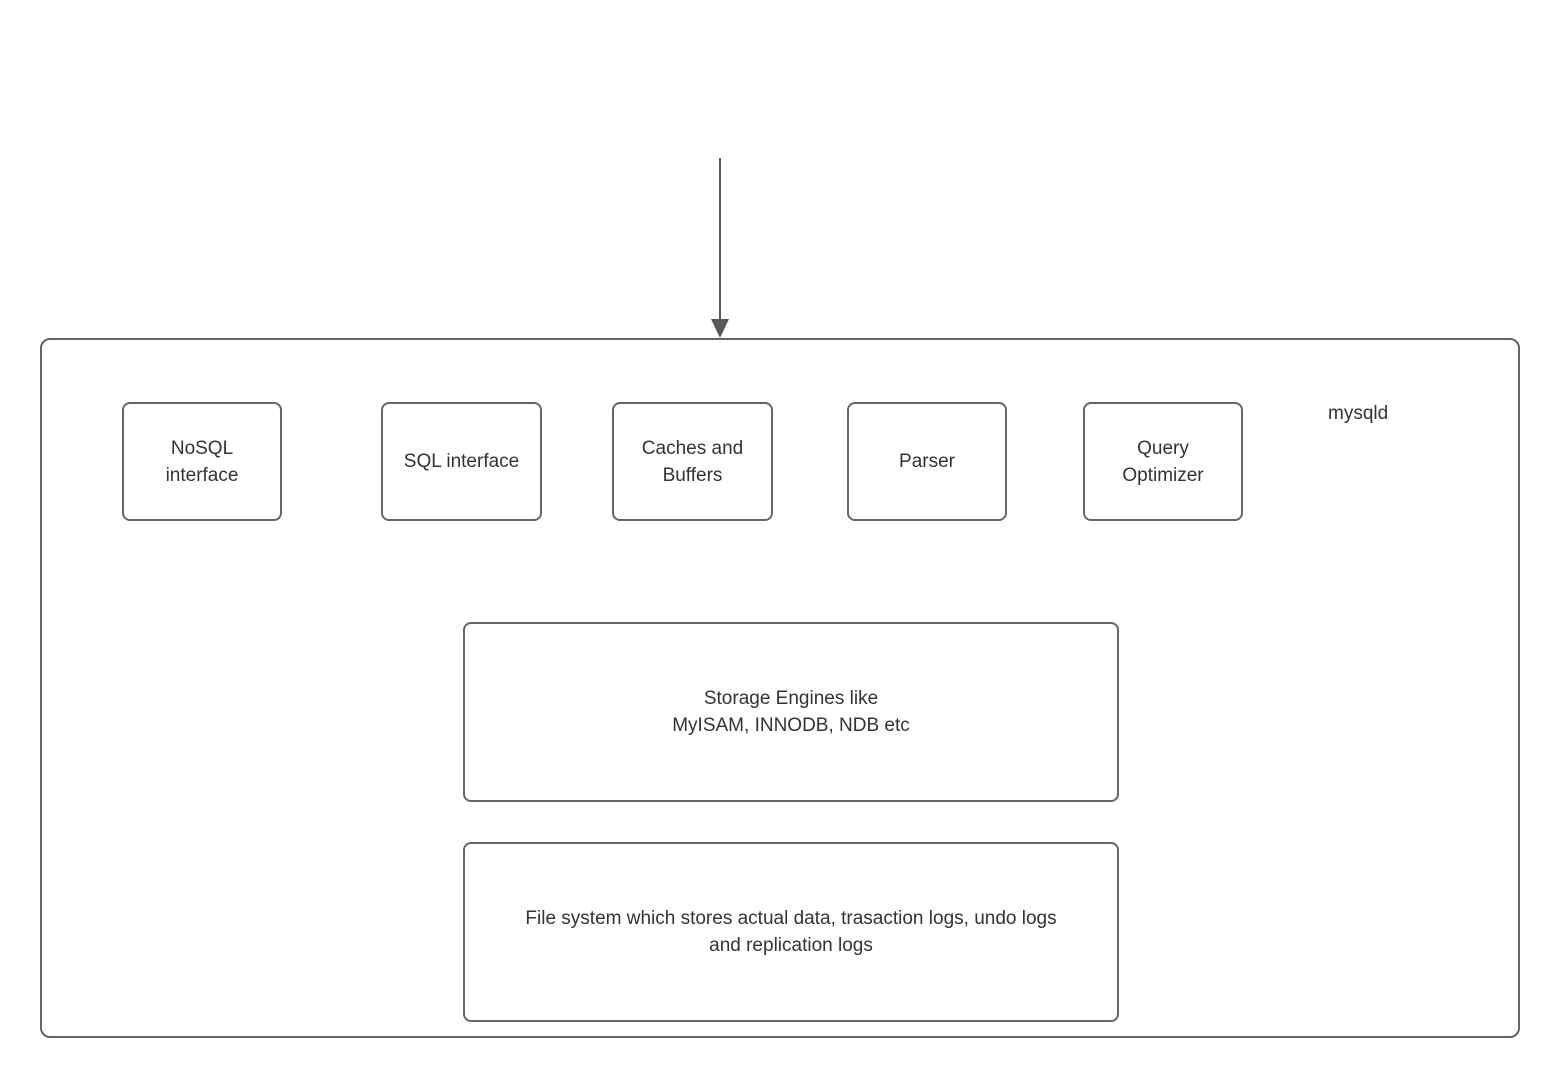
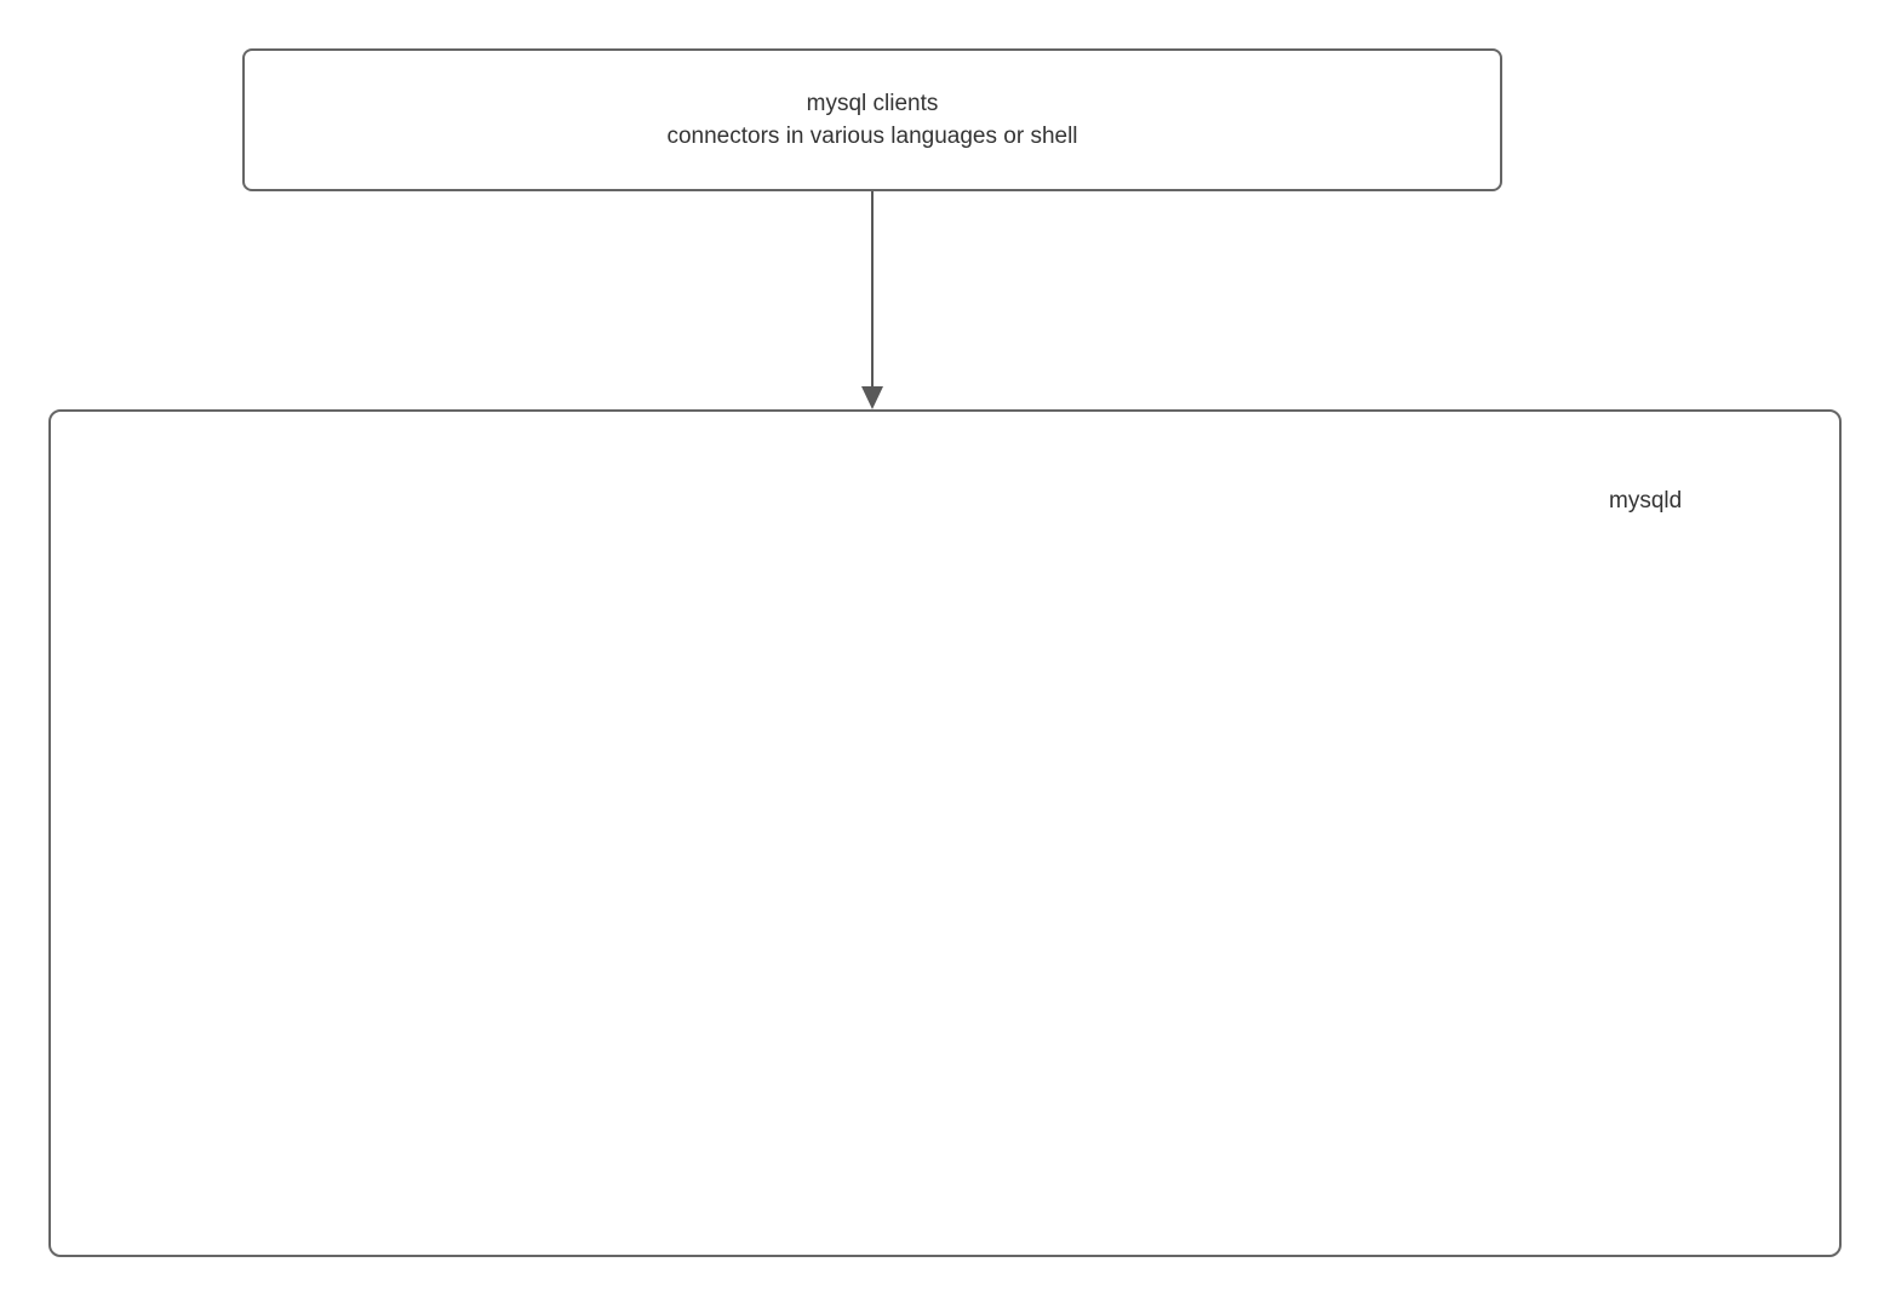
+ mysql clients
+ connectors in various languages or shell
  mysqld
- NoSQL
- interface
- SQL interface
- Caches and
- Buffers
- Parser
- Query
- Optimizer
- Storage Engines like
- MyISAM, INNODB, NDB etc
- File system which stores actual data, trasaction logs, undo logs
- and replication logs
